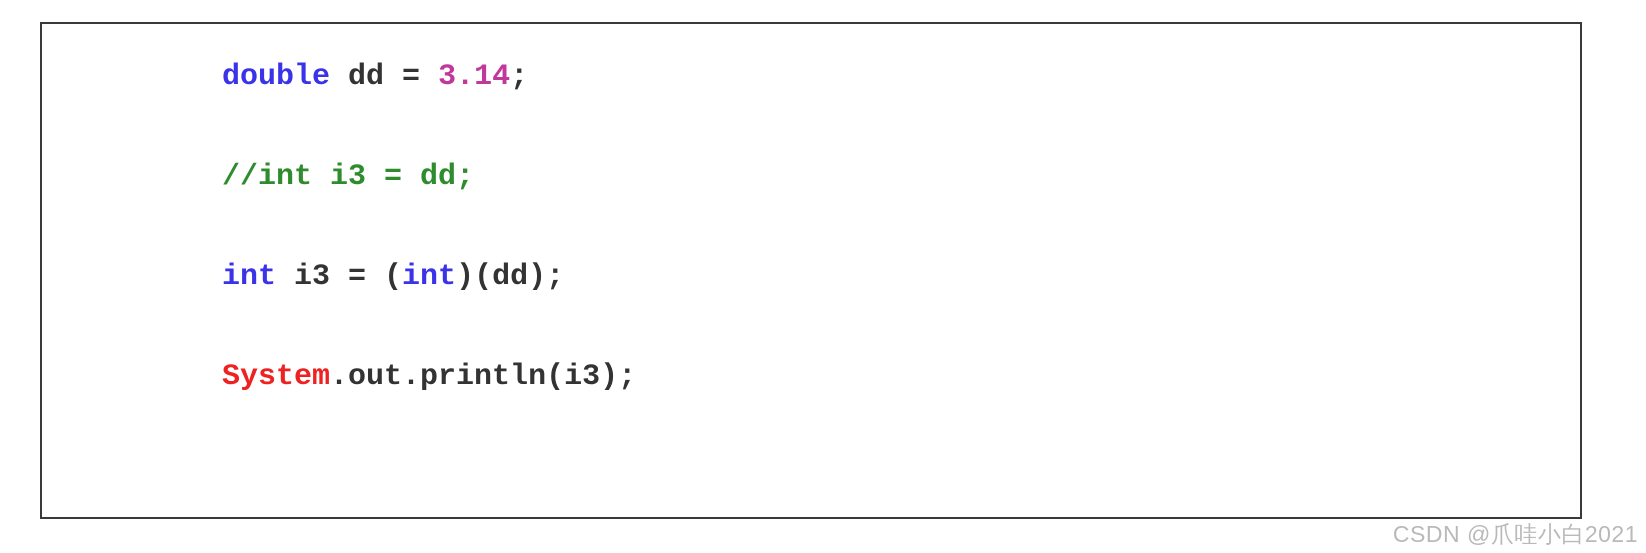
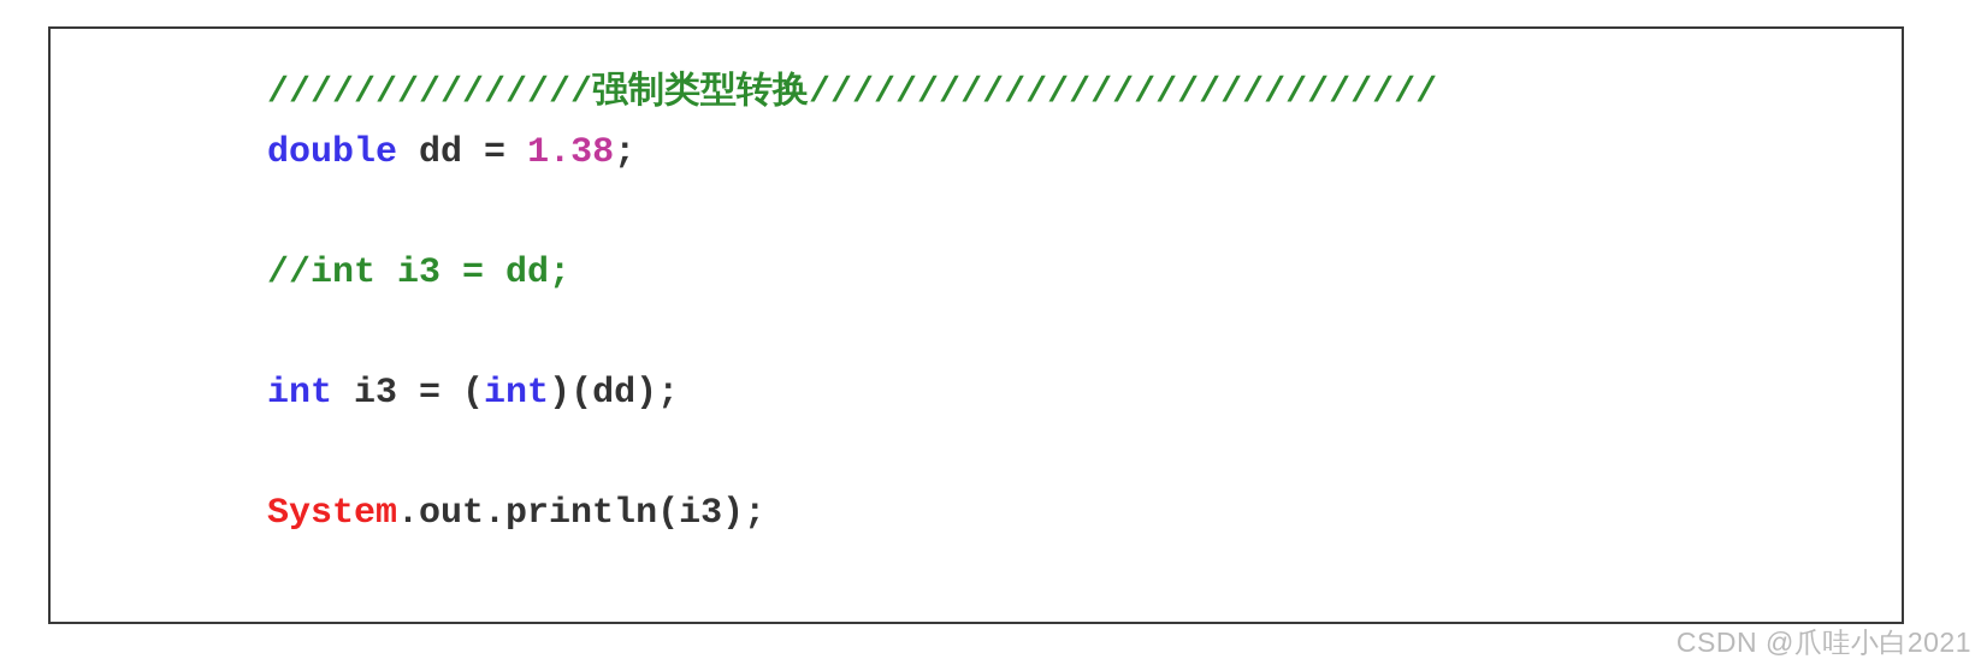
+ ///////////////强制类型转换/////////////////////////////
- double dd = 3.14;
+ double dd = 1.38;
  //int i3 = dd;
  int i3 = (int)(dd);
  System.out.println(i3);
  CSDN @爪哇小白2021
